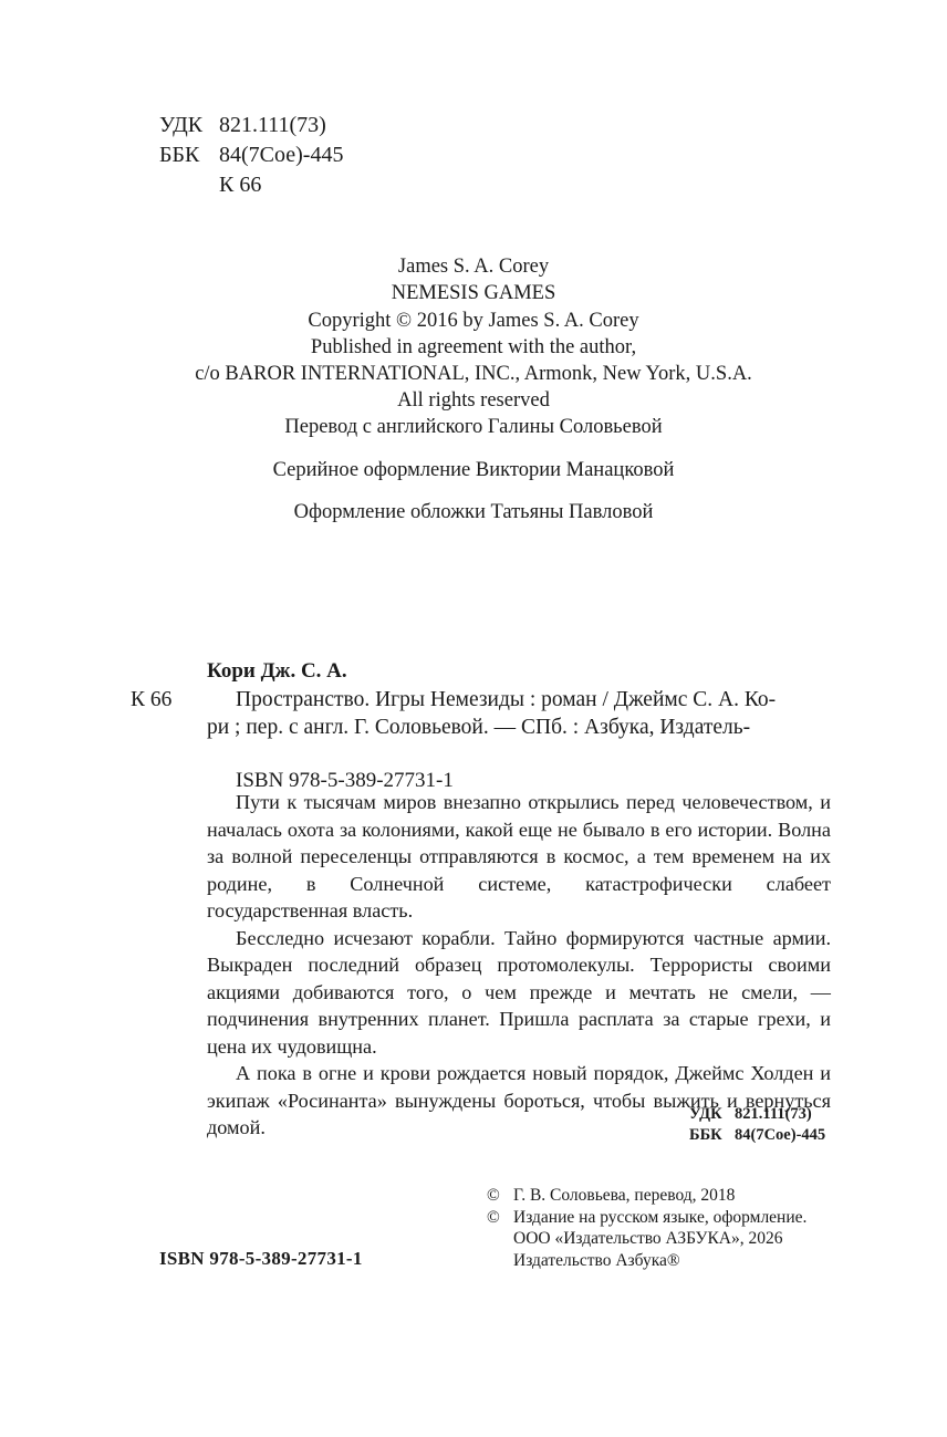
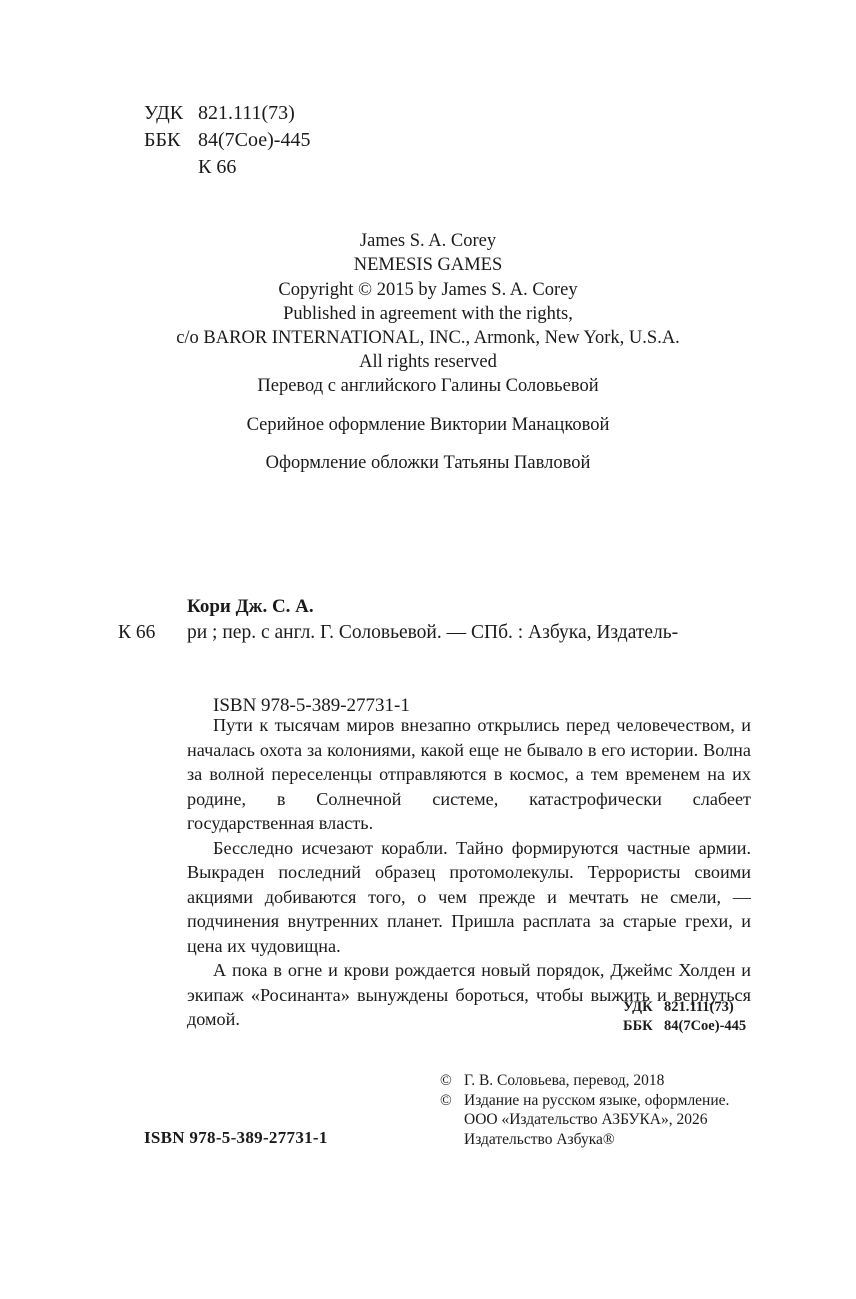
  УДК
  821.111(73)
  ББК
  84(7Сое)-445
  К 66
  James S. A. Corey
  NEMESIS GAMES
- Copyright © 2016 by James S. A. Corey
+ Copyright © 2015 by James S. A. Corey
- Published in agreement with the author,
+ Published in agreement with the rights,
  c/o BAROR INTERNATIONAL, INC., Armonk, New York, U.S.A.
  All rights reserved
  Перевод с английского Галины Соловьевой
  Серийное оформление Виктории Манацковой
  Оформление обложки Татьяны Павловой
  Кори Дж. С. А.
  К 66
- Пространство. Игры Немезиды : роман / Джеймс С. А. Ко-
  ри ; пер. с англ. Г. Соловьевой. — СПб. : Азбука, Издатель-
  ISBN 978-5-389-27731-1
  Пути к тысячам миров внезапно открылись перед человечеством, и началась охота за колониями, какой еще не бывало в его истории. Волна за волной переселенцы отправляются в космос, а тем временем на их родине, в Солнечной системе, катастрофически слабеет государственная власть.
  Бесследно исчезают корабли. Тайно формируются частные армии. Выкраден последний образец протомолекулы. Террористы своими акциями добиваются того, о чем прежде и мечтать не смели, — подчинения внутренних планет. Пришла расплата за старые грехи, и цена их чудовищна.
  А пока в огне и крови рождается новый порядок, Джеймс Холден и экипаж «Росинанта» вынуждены бороться, чтобы выжить и вернуться домой.
  УДК
  821.111(73)
  ББК
  84(7Сое)-445
  ISBN 978-5-389-27731-1
  ©
  Г. В. Соловьева, перевод, 2018
  ©
  Издание на русском языке, оформление.
  ООО «Издательство АЗБУКА», 2026
  Издательство Азбука®
